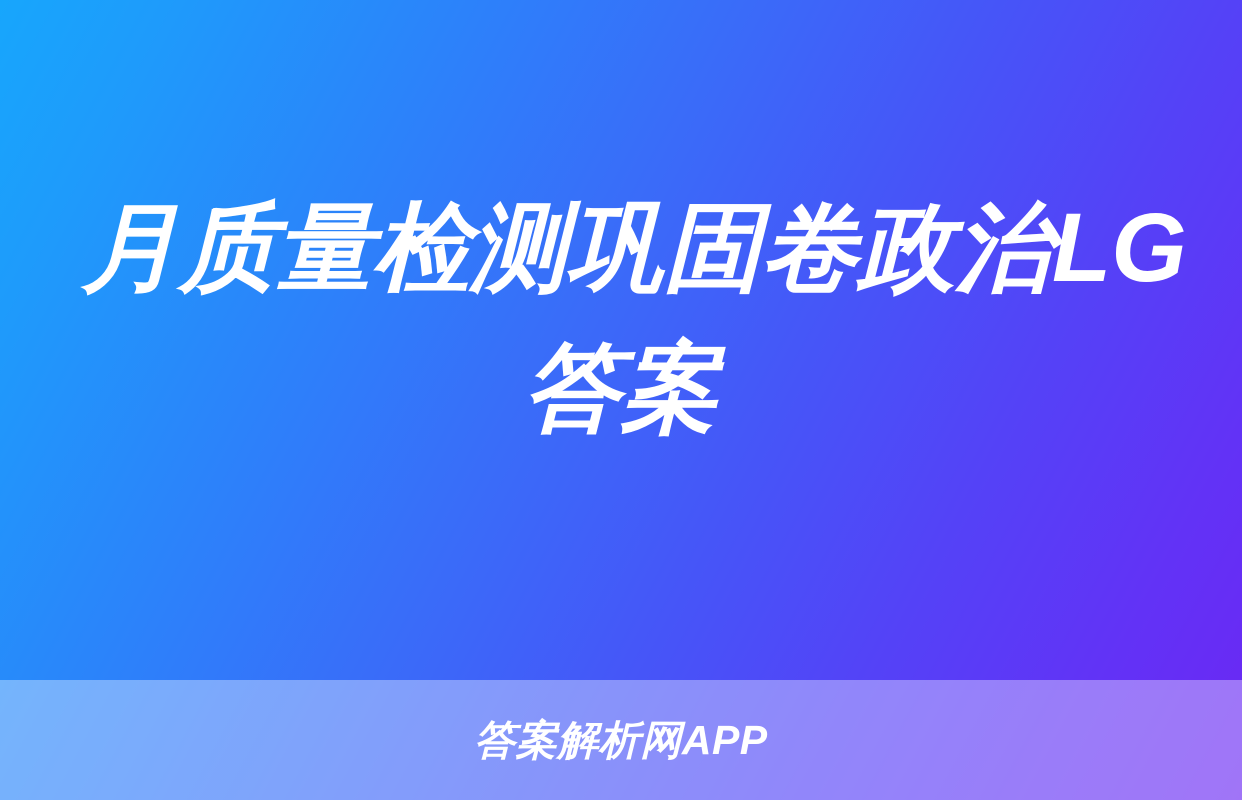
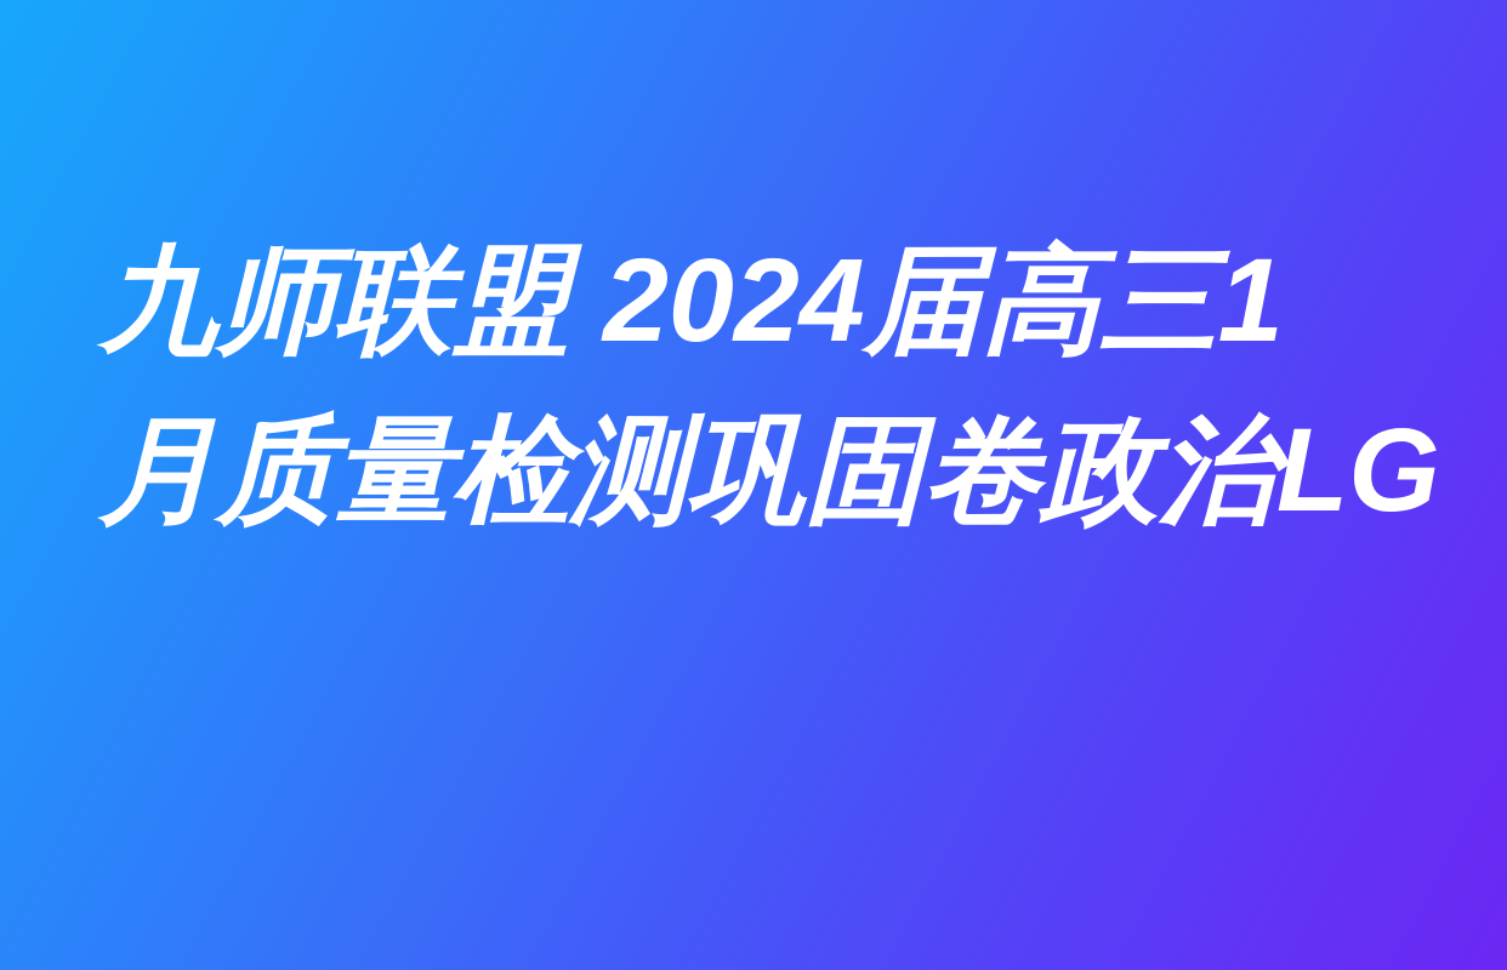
+ 九师联盟 2024届高三1
  月质量检测巩固卷政治LG
- 答案
- 答案解析网APP
